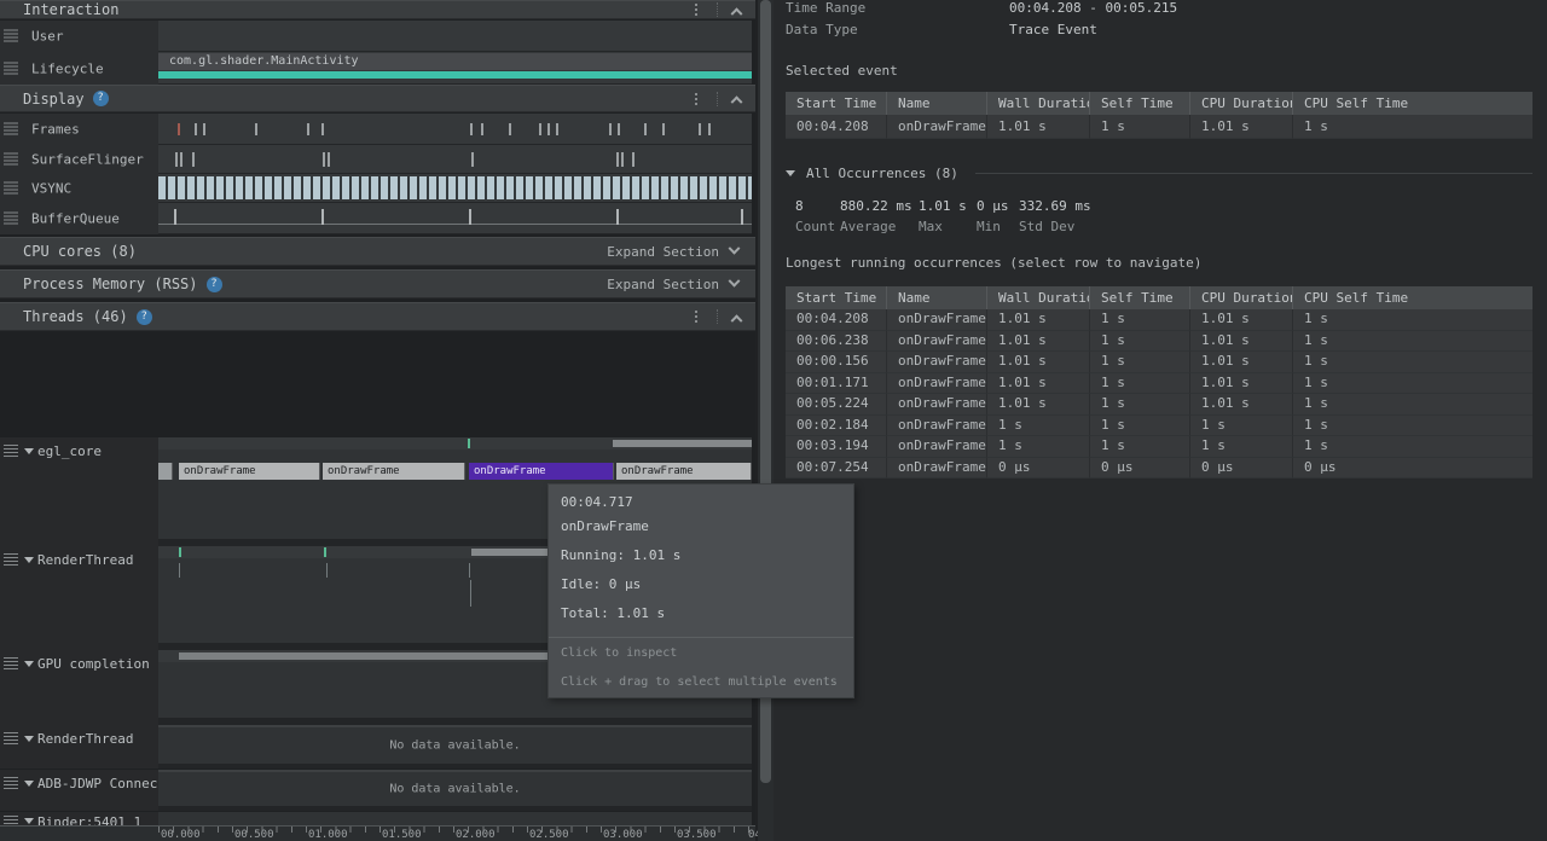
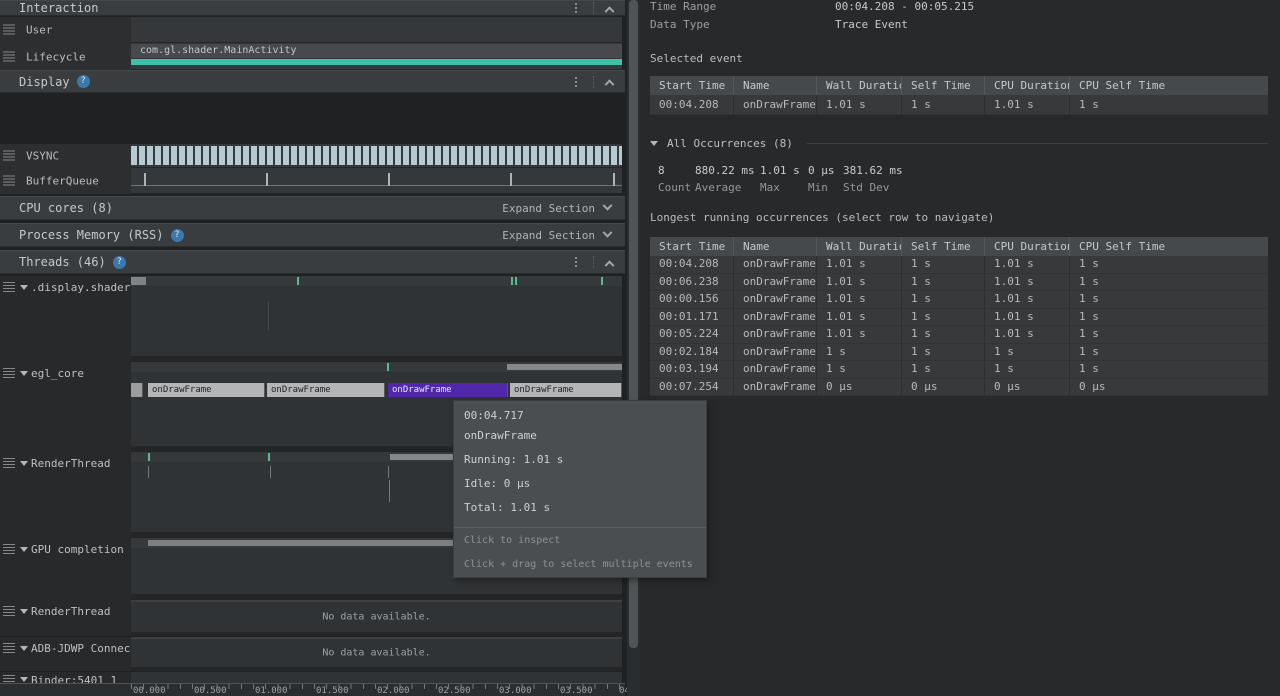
  Interaction
  User
  Lifecycle
  com.gl.shader.MainActivity
  Display
  ?
- Frames
- SurfaceFlinger
  VSYNC
  BufferQueue
  CPU cores (8)
  Expand Section
  Process Memory (RSS)
  ?
  Expand Section
  Threads (46)
  ?
+ .display.shader
  egl_core
  onDrawFrame
  onDrawFrame
  onDrawFrame
  onDrawFrame
  RenderThread
  GPU completion
  RenderThread
  No data available.
  ADB-JDWP Connec
  No data available.
  Binder:5401_1
  00.000
  00.500
  01.000
  01.500
  02.000
  02.500
  03.000
  03.500
  Time Range
  00:04.208 - 00:05.215
  Data Type
  Trace Event
  Selected event
  Start Time
  Name
  Wall Durati
  Self Time
  CPU Duratio
  CPU Self Time
  00:04.208
  onDrawFrame
  1.01 s
  1 s
  1.01 s
  1 s
  All Occurrences (8)
  8
  Count
  880.22 ms
  Average
  1.01 s
  Max
  0 µs
  Min
- 332.69 ms
+ 381.62 ms
  Std Dev
  Longest running occurrences (select row to navigate)
  Start Time
  Name
  Wall Durati
  Self Time
  CPU Duratio
  CPU Self Time
  00:04.208
  onDrawFrame
  1.01 s
  1 s
  1.01 s
  1 s
  00:06.238
  onDrawFrame
  1.01 s
  1 s
  1.01 s
  1 s
  00:00.156
  onDrawFrame
  1.01 s
  1 s
  1.01 s
  1 s
  00:01.171
  onDrawFrame
  1.01 s
  1 s
  1.01 s
  1 s
  00:05.224
  onDrawFrame
  1.01 s
  1 s
  1.01 s
  1 s
  00:02.184
  onDrawFrame
  1 s
  1 s
  1 s
  1 s
  00:03.194
  onDrawFrame
  1 s
  1 s
  1 s
  1 s
  00:07.254
  onDrawFrame
  0 µs
  0 µs
  0 µs
  0 µs
  00:04.717
  onDrawFrame
  Running: 1.01 s
  Idle: 0 µs
  Total: 1.01 s
  Click to inspect
  Click + drag to select multiple events
